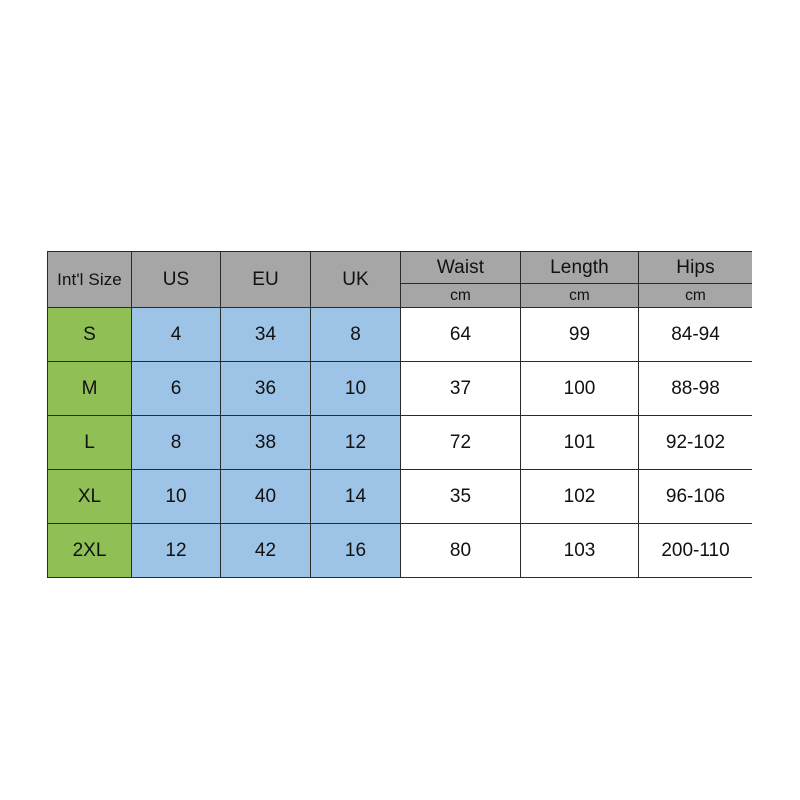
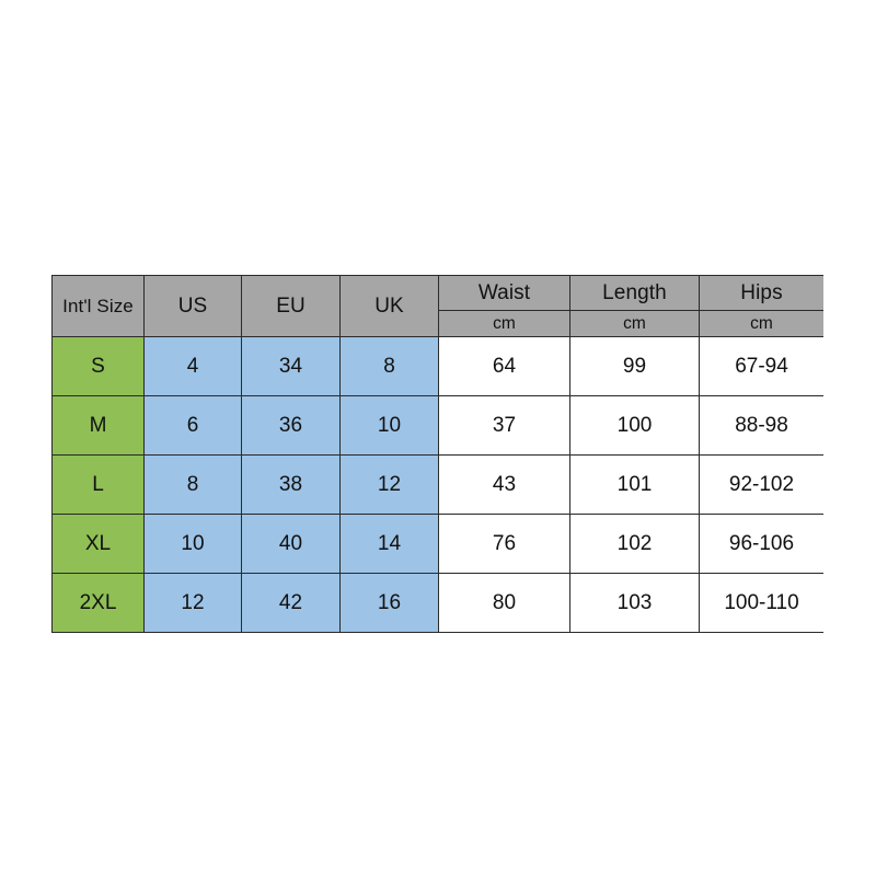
  Int'l Size	US	EU	UK	Waist	Length	Hips
  cm	cm	cm
- S	4	34	8	64	99	84-94
+ S	4	34	8	64	99	67-94
  M	6	36	10	37	100	88-98
- L	8	38	12	72	101	92-102
+ L	8	38	12	43	101	92-102
- XL	10	40	14	35	102	96-106
+ XL	10	40	14	76	102	96-106
- 2XL	12	42	16	80	103	200-110
+ 2XL	12	42	16	80	103	100-110
